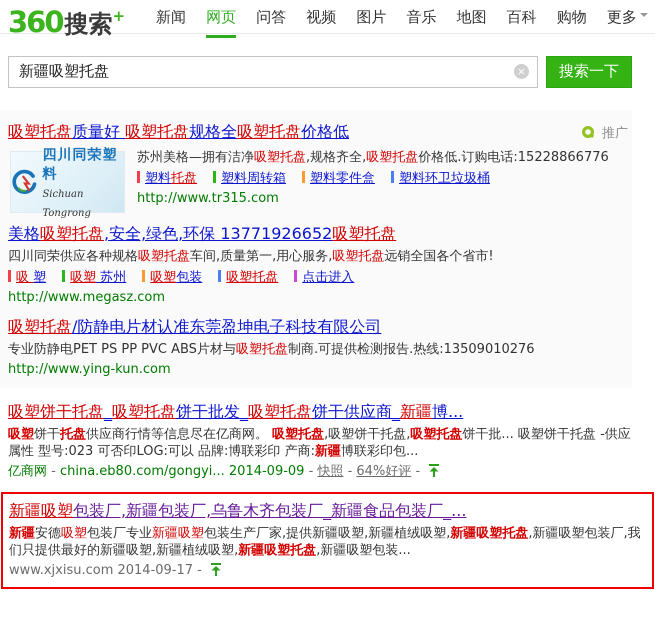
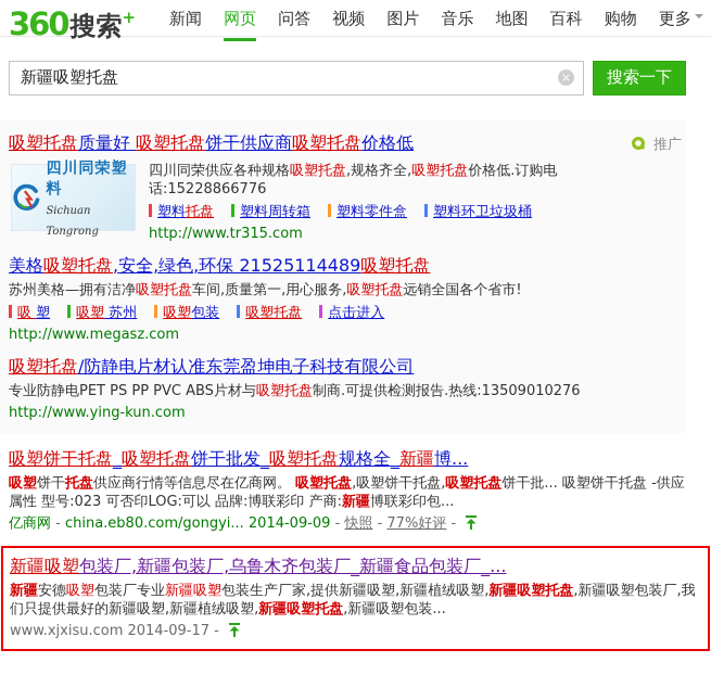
  360搜索+
  新闻 网页 问答 视频 图片 音乐 地图 百科 购物 更多
  新疆吸塑托盘
  ×
  搜索一下
  推广
- 吸塑托盘质量好 吸塑托盘规格全吸塑托盘价格低
+ 吸塑托盘质量好 吸塑托盘饼干供应商吸塑托盘价格低
  四川同荣塑料
  Sichuan Tongrong
- 苏州美格—拥有洁净吸塑托盘,规格齐全,吸塑托盘价格低.订购电话:15228866776
+ 四川同荣供应各种规格吸塑托盘,规格齐全,吸塑托盘价格低.订购电话:15228866776
  塑料托盘 塑料周转箱 塑料零件盒 塑料环卫垃圾桶
  http://www.tr315.com
- 美格吸塑托盘,安全,绿色,环保 13771926652吸塑托盘
+ 美格吸塑托盘,安全,绿色,环保 21525114489吸塑托盘
- 四川同荣供应各种规格吸塑托盘车间,质量第一,用心服务,吸塑托盘远销全国各个省市!
+ 苏州美格—拥有洁净吸塑托盘车间,质量第一,用心服务,吸塑托盘远销全国各个省市!
  吸 塑 吸塑 苏州 吸塑包装 吸塑托盘 点击进入
  http://www.megasz.com
  吸塑托盘/防静电片材认准东莞盈坤电子科技有限公司
  专业防静电PET PS PP PVC ABS片材与吸塑托盘制商.可提供检测报告.热线:13509010276
  http://www.ying-kun.com
- 吸塑饼干托盘_吸塑托盘饼干批发_吸塑托盘饼干供应商_新疆博...
+ 吸塑饼干托盘_吸塑托盘饼干批发_吸塑托盘规格全_新疆博...
  吸塑饼干托盘供应商行情等信息尽在亿商网。 吸塑托盘,吸塑饼干托盘,吸塑托盘饼干批... 吸塑饼干托盘 -供应属性 型号:023 可否印LOG:可以 品牌:博联彩印 产商:新疆博联彩印包...
- 亿商网 - china.eb80.com/gongyi... 2014-09-09 - 快照 - 64%好评 -
+ 亿商网 - china.eb80.com/gongyi... 2014-09-09 - 快照 - 77%好评 -
  新疆吸塑包装厂,新疆包装厂,乌鲁木齐包装厂_新疆食品包装厂_...
  新疆安德吸塑包装厂专业新疆吸塑包装生产厂家,提供新疆吸塑,新疆植绒吸塑,新疆吸塑托盘,新疆吸塑包装厂,我们只提供最好的新疆吸塑,新疆植绒吸塑,新疆吸塑托盘,新疆吸塑包装...
  www.xjxisu.com 2014-09-17 -
